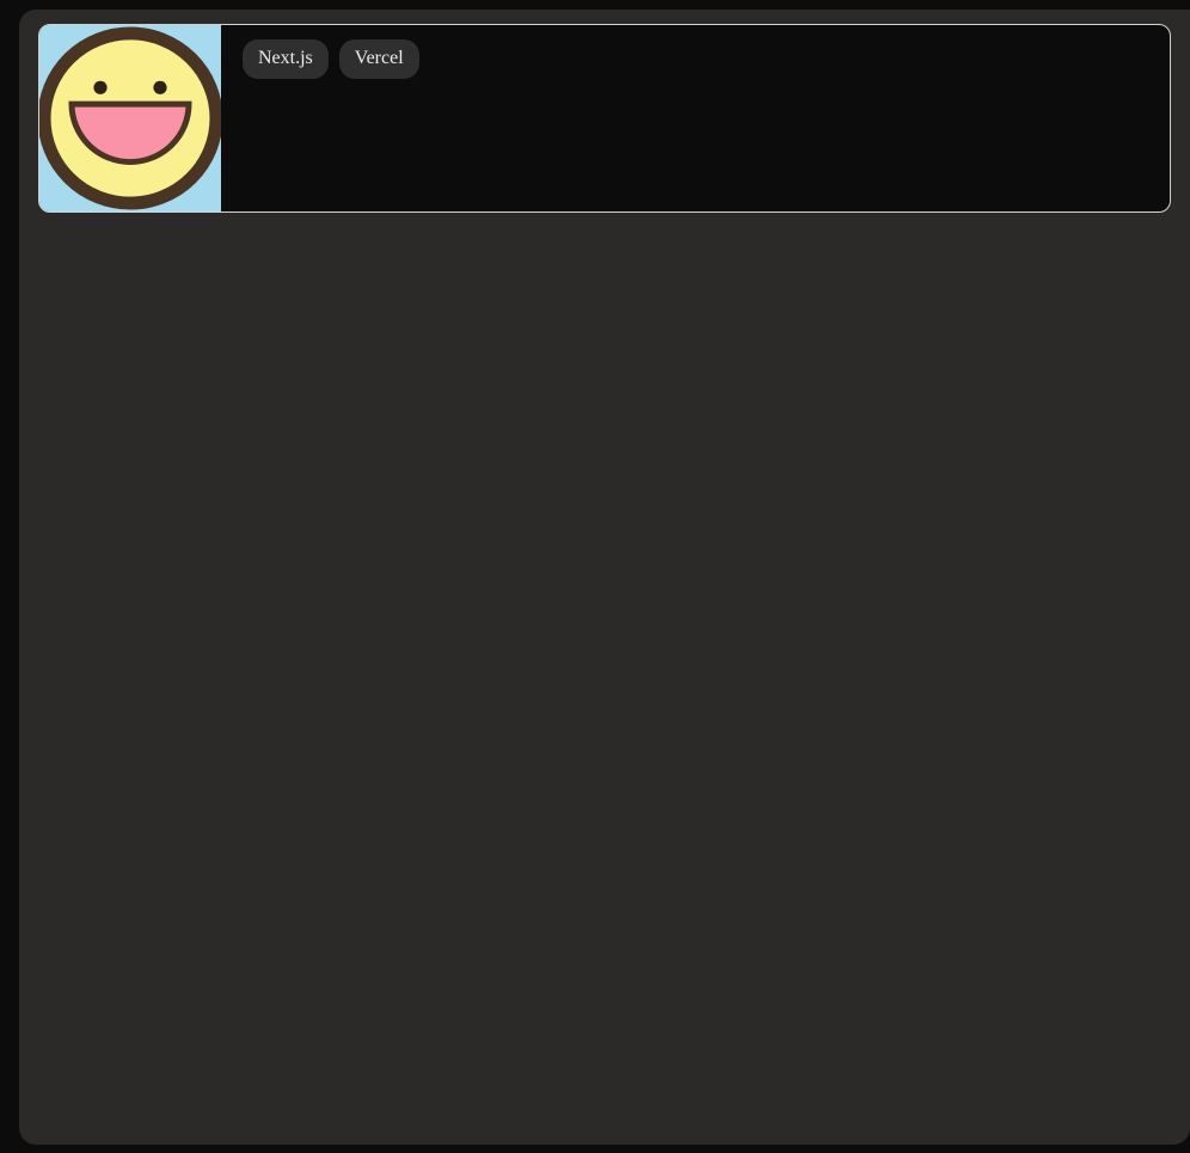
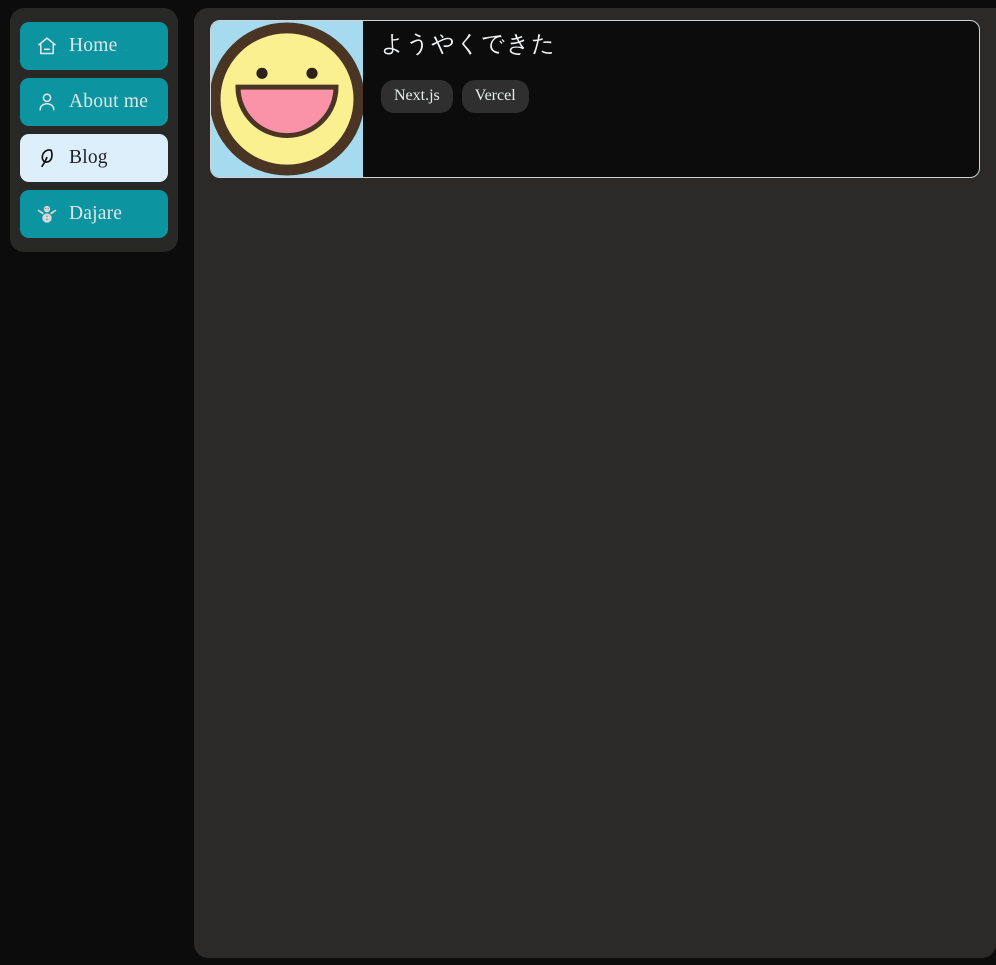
+ Home
+ About me
+ Blog
+ Dajare
+ ようやくできた
  Next.js
  Vercel
